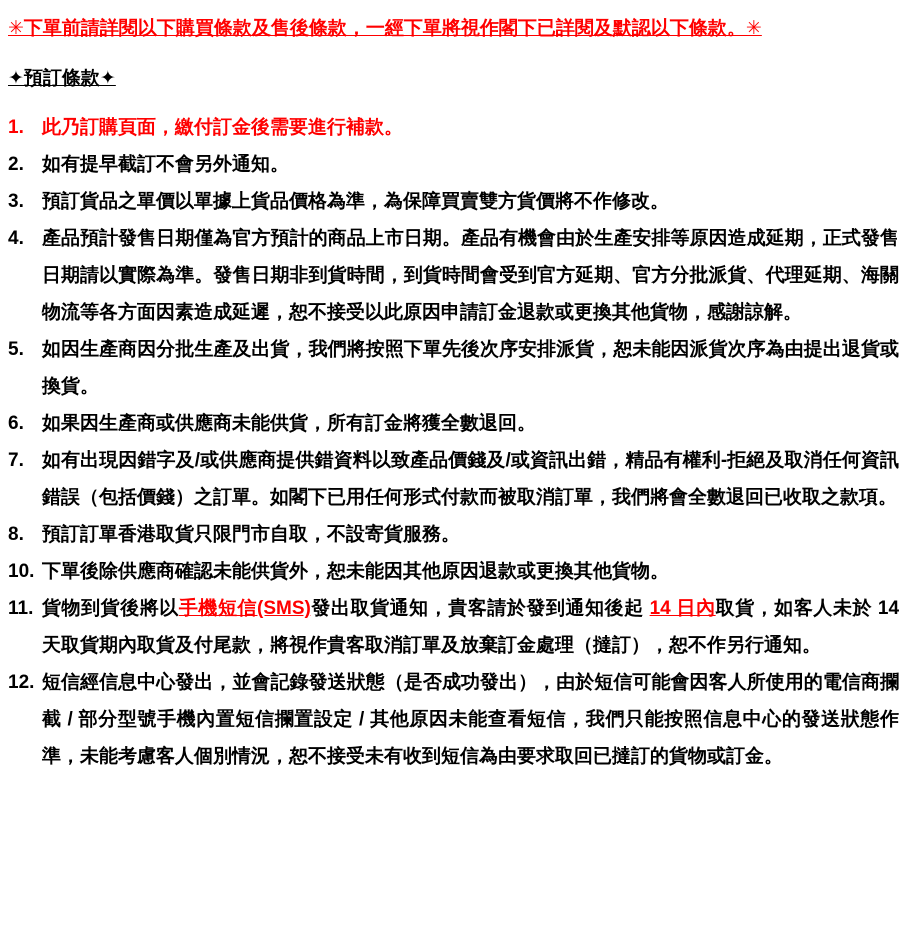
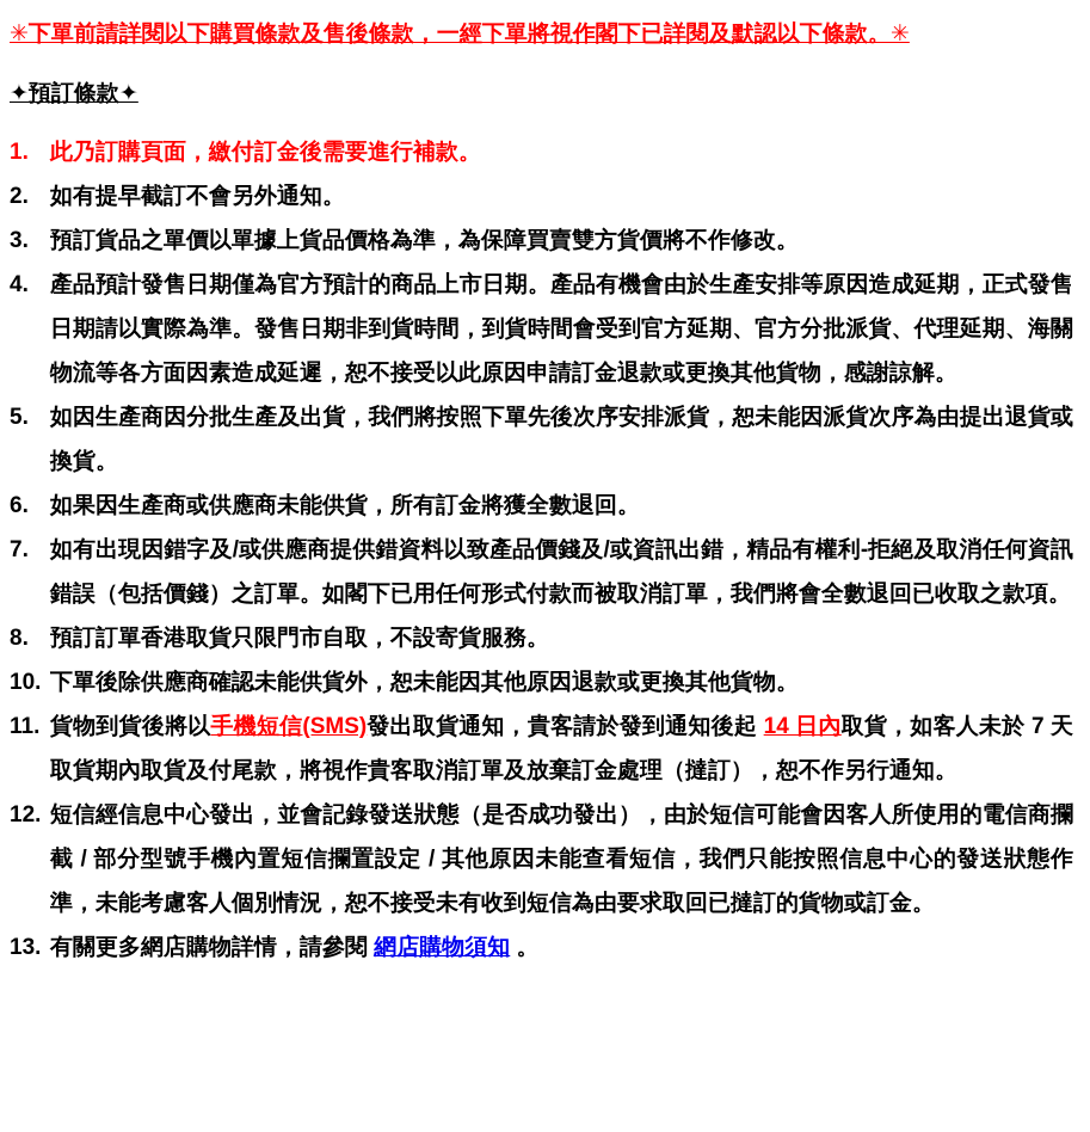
  ✳下單前請詳閱以下購買條款及售後條款，一經下單將視作閣下已詳閱及默認以下條款。✳
  ✦預訂條款✦
  1.
  此乃訂購頁面，繳付訂金後需要進行補款。
  2.
  如有提早截訂不會另外通知。
  3.
  預訂貨品之單價以單據上貨品價格為準，為保障買賣雙方貨價將不作修改。
  4.
  產品預計發售日期僅為官方預計的商品上市日期。產品有機會由於生產安排等原因造成延期，正式發售日期請以實際為準。發售日期非到貨時間，到貨時間會受到官方延期、官方分批派貨、代理延期、海關物流等各方面因素造成延遲，恕不接受以此原因申請訂金退款或更換其他貨物，感謝諒解。
  5.
  如因生產商因分批生產及出貨，我們將按照下單先後次序安排派貨，恕未能因派貨次序為由提出退貨或換貨。
  6.
  如果因生產商或供應商未能供貨，所有訂金將獲全數退回。
  7.
  如有出現因錯字及/或供應商提供錯資料以致產品價錢及/或資訊出錯，精品有權利-拒絕及取消任何資訊錯誤（包括價錢）之訂單。如閣下已用任何形式付款而被取消訂單，我們將會全數退回已收取之款項。
  8.
  預訂訂單香港取貨只限門市自取，不設寄貨服務。
  10.
  下單後除供應商確認未能供貨外，恕未能因其他原因退款或更換其他貨物。
  11.
- 貨物到貨後將以手機短信(SMS)發出取貨通知，貴客請於發到通知後起 14 日內取貨，如客人未於 14 天取貨期內取貨及付尾款，將視作貴客取消訂單及放棄訂金處理（撻訂），恕不作另行通知。
+ 貨物到貨後將以手機短信(SMS)發出取貨通知，貴客請於發到通知後起 14 日內取貨，如客人未於 7 天取貨期內取貨及付尾款，將視作貴客取消訂單及放棄訂金處理（撻訂），恕不作另行通知。
  12.
  短信經信息中心發出，並會記錄發送狀態（是否成功發出），由於短信可能會因客人所使用的電信商攔截 / 部分型號手機內置短信攔置設定 / 其他原因未能查看短信，我們只能按照信息中心的發送狀態作準，未能考慮客人個別情況，恕不接受未有收到短信為由要求取回已撻訂的貨物或訂金。
+ 13.
+ 有關更多網店購物詳情，請參閱 網店購物須知 。
